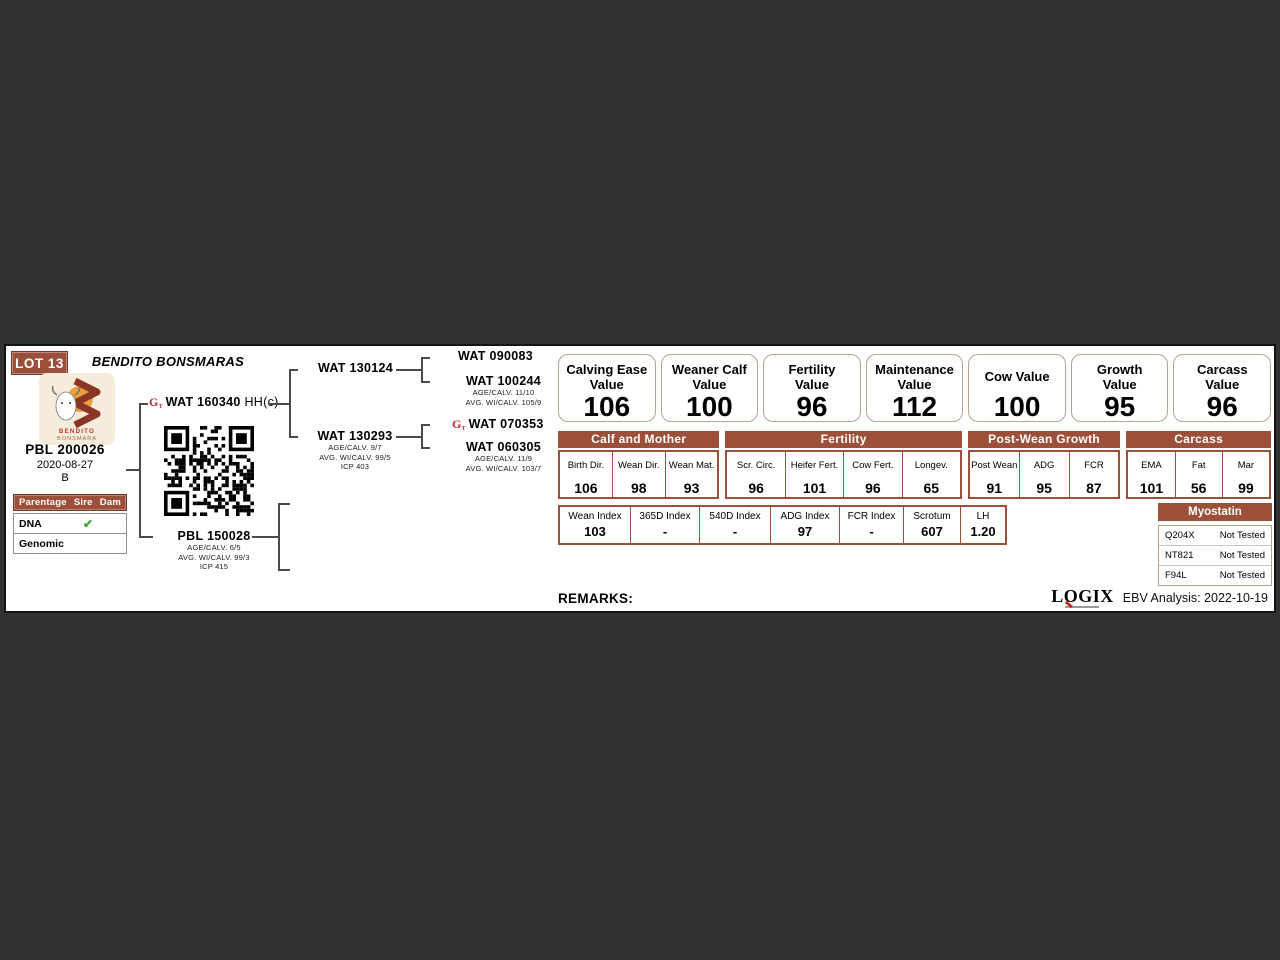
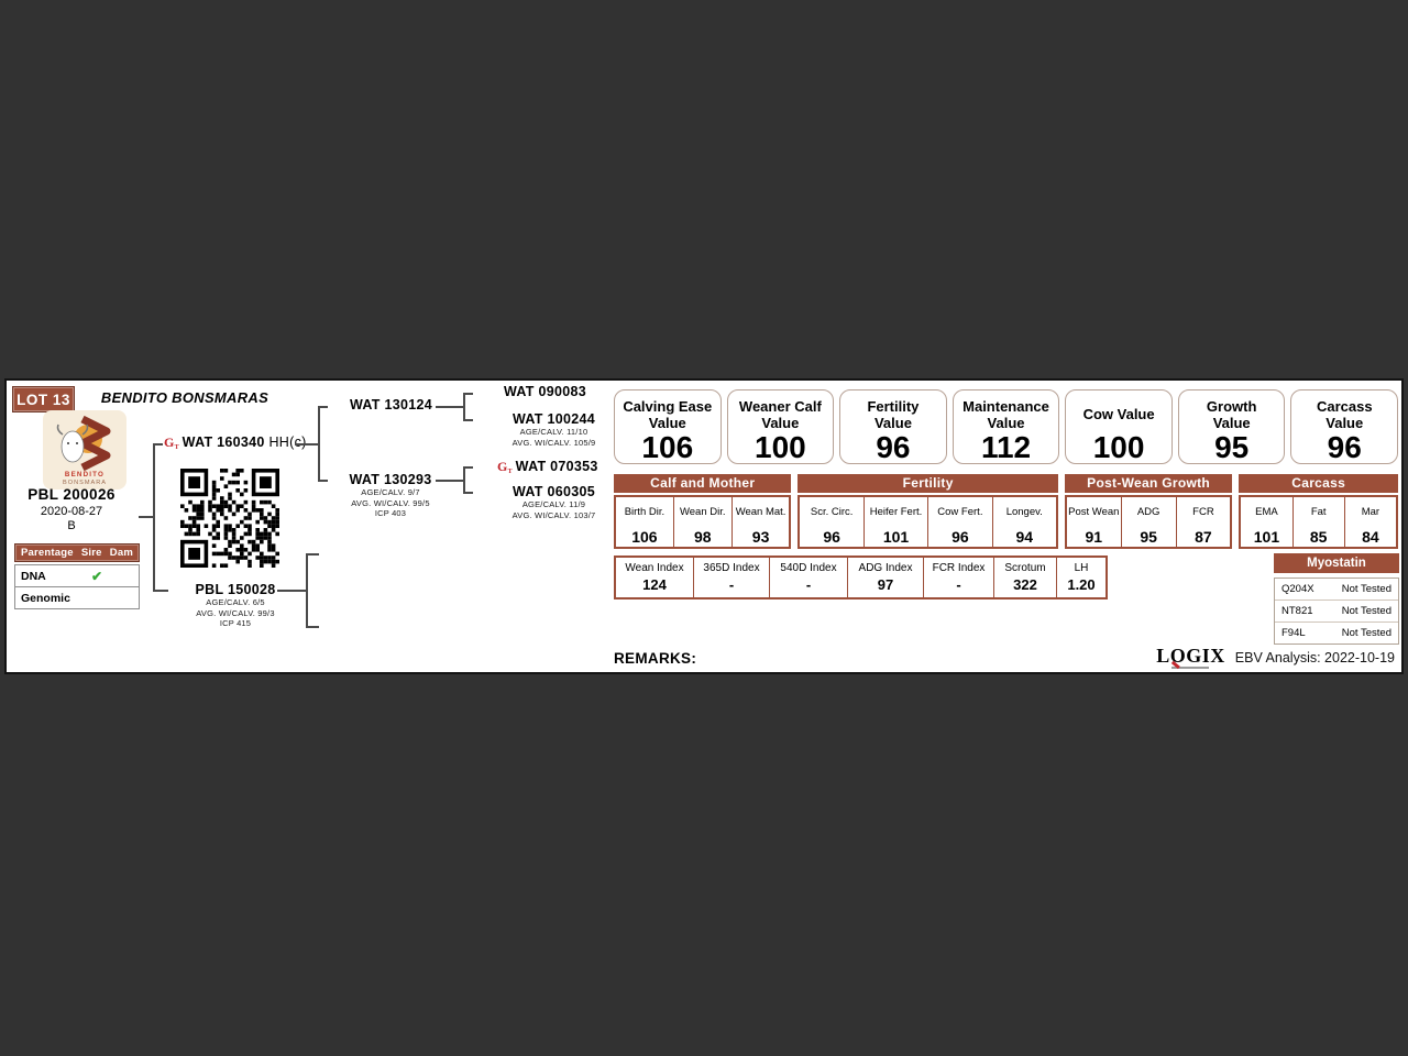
  LOT 13
  BENDITO BONSMARAS
  PBL 200026
  2020-08-27
  B
  Parentage
  Sire
  Dam
  DNA
  ✔
  Genomic
  G WAT 160340 HH(c)
  WAT 130124
  WAT 090083
  WAT 100244
  AGE/CALV. 11/10
  AVG. WI/CALV. 105/9
  WAT 130293
  AGE/CALV. 9/7
  AVG. WI/CALV. 99/5
  ICP 403
  G WAT 070353
  WAT 060305
  AGE/CALV. 11/9
  AVG. WI/CALV. 103/7
  PBL 150028
  AGE/CALV. 6/5
  AVG. WI/CALV. 99/3
  ICP 415
  Calving Ease
  Value
  106
  Weaner Calf
  Value
  100
  Fertility
  Value
  96
  Maintenance
  Value
  112
  Cow Value
  100
  Growth
  Value
  95
  Carcass
  Value
  96
  Calf and Mother
  Birth Dir.
  106
  Wean Dir.
  98
  Wean Mat.
  93
  Fertility
  Scr. Circ.
  96
  Heifer Fert.
  101
  Cow Fert.
  96
  Longev.
- 65
+ 94
  Post-Wean Growth
  Post Wean
  91
  ADG
  95
  FCR
  87
  Carcass
  EMA
  101
  Fat
- 56
+ 85
  Mar
- 99
+ 84
  Wean Index
- 103
+ 124
  365D Index
  -
  540D Index
  -
  ADG Index
  97
  FCR Index
  -
  Scrotum
- 607
+ 322
  LH
  1.20
  Myostatin
  Q204X
  Not Tested
  NT821
  Not Tested
  F94L
  Not Tested
  REMARKS:
  LOGIX
  EBV Analysis: 2022-10-19
